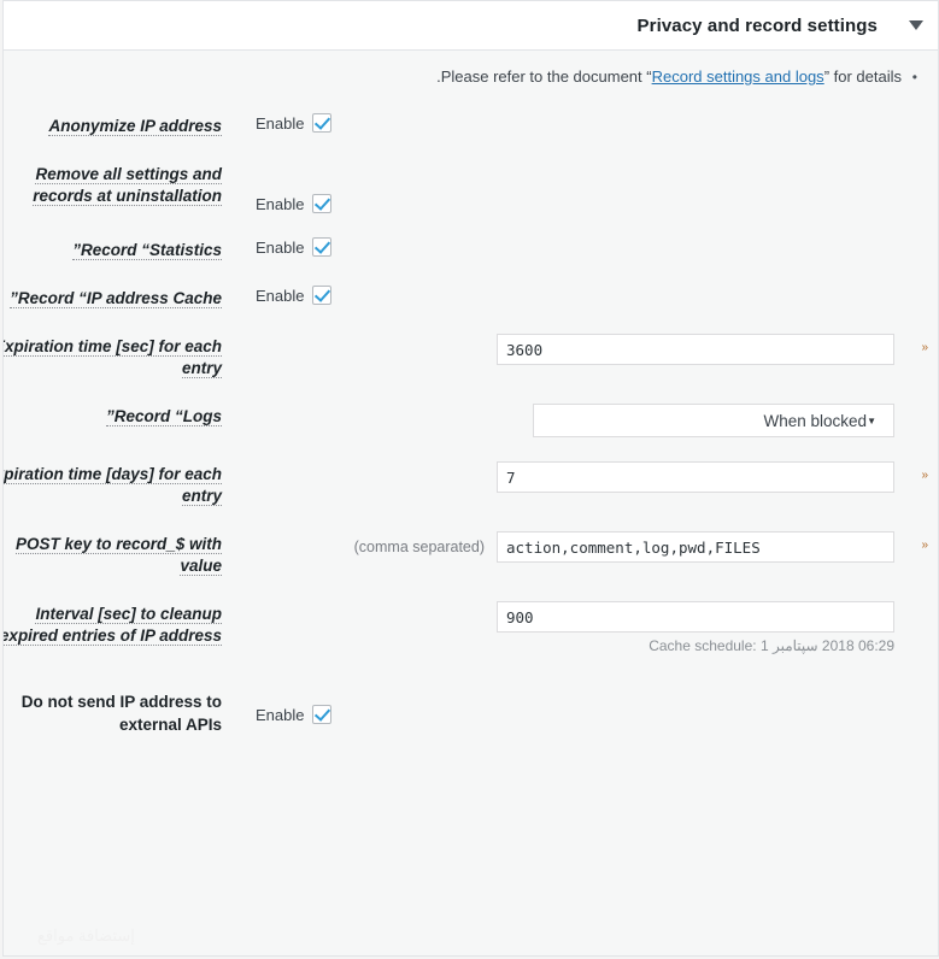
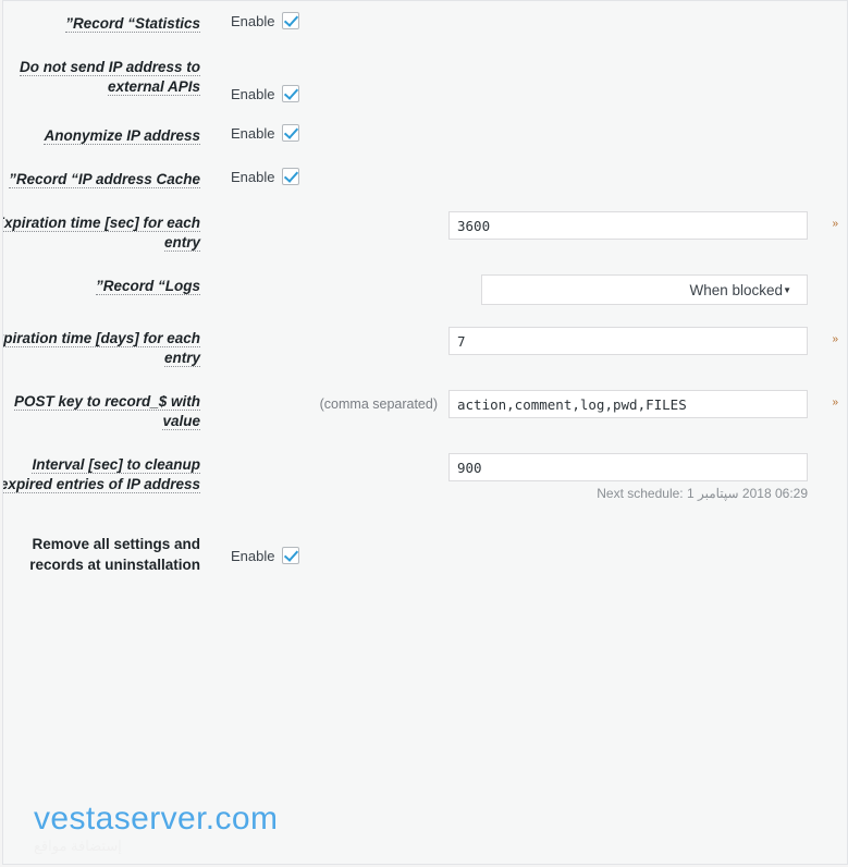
- Privacy and record settings
- .Please refer to the document “Record settings and logs” for details
- 	Enable	Anonymize IP address
+ 	Enable	”Record “Statistics
- 	Enable	Remove all settings and records at uninstallation
+ 	Enable	Do not send IP address to external APIs
- 	Enable	”Record “Statistics
+ 	Enable	Anonymize IP address
  	Enable	”Record “IP address Cache
  «	3600	xpiration time [sec] for each entry
  	▼ When blocked	”Record “Logs
  «	7	piration time [days] for each entry
  «	action,comment,log,pwd,FILES (comma separated)	POST key to record_$ with value
- 	900 06:29 2018 سپتامبر Cache schedule: 1	Interval [sec] to cleanup expired entries of IP address
+ 	900 06:29 2018 سپتامبر Next schedule: 1	Interval [sec] to cleanup expired entries of IP address
- 	Enable	Do not send IP address to external APIs
+ 	Enable	Remove all settings and records at uninstallation
+ vestaserver.com
